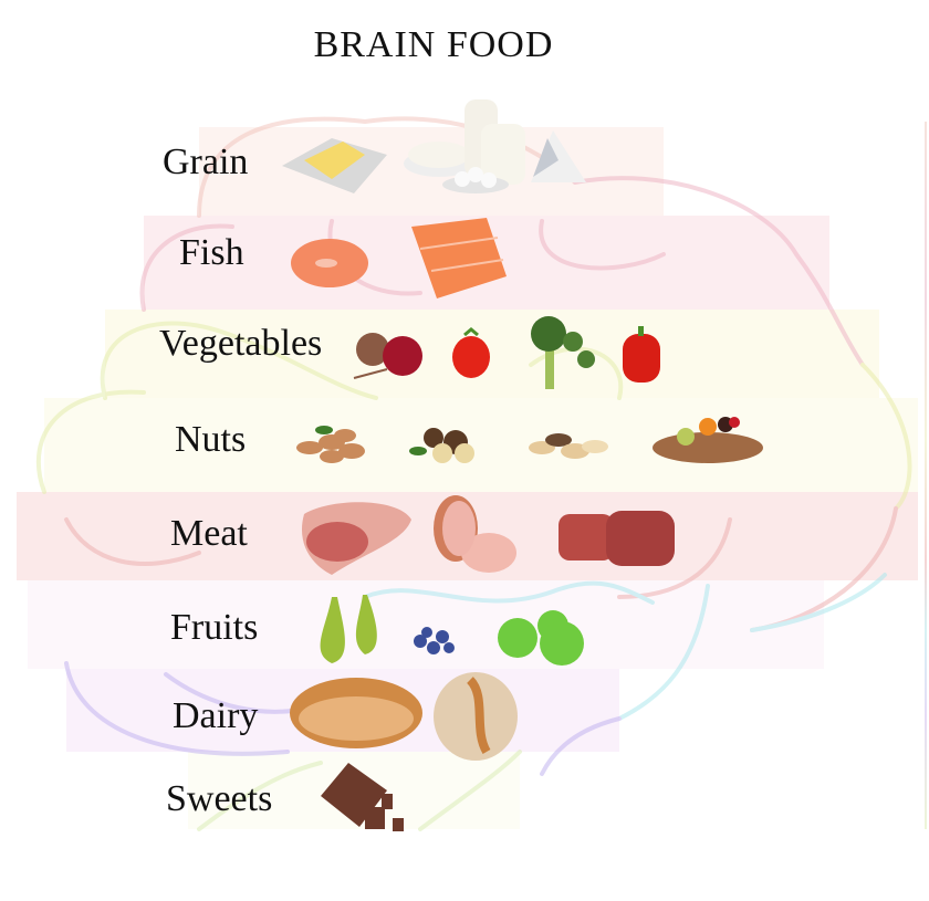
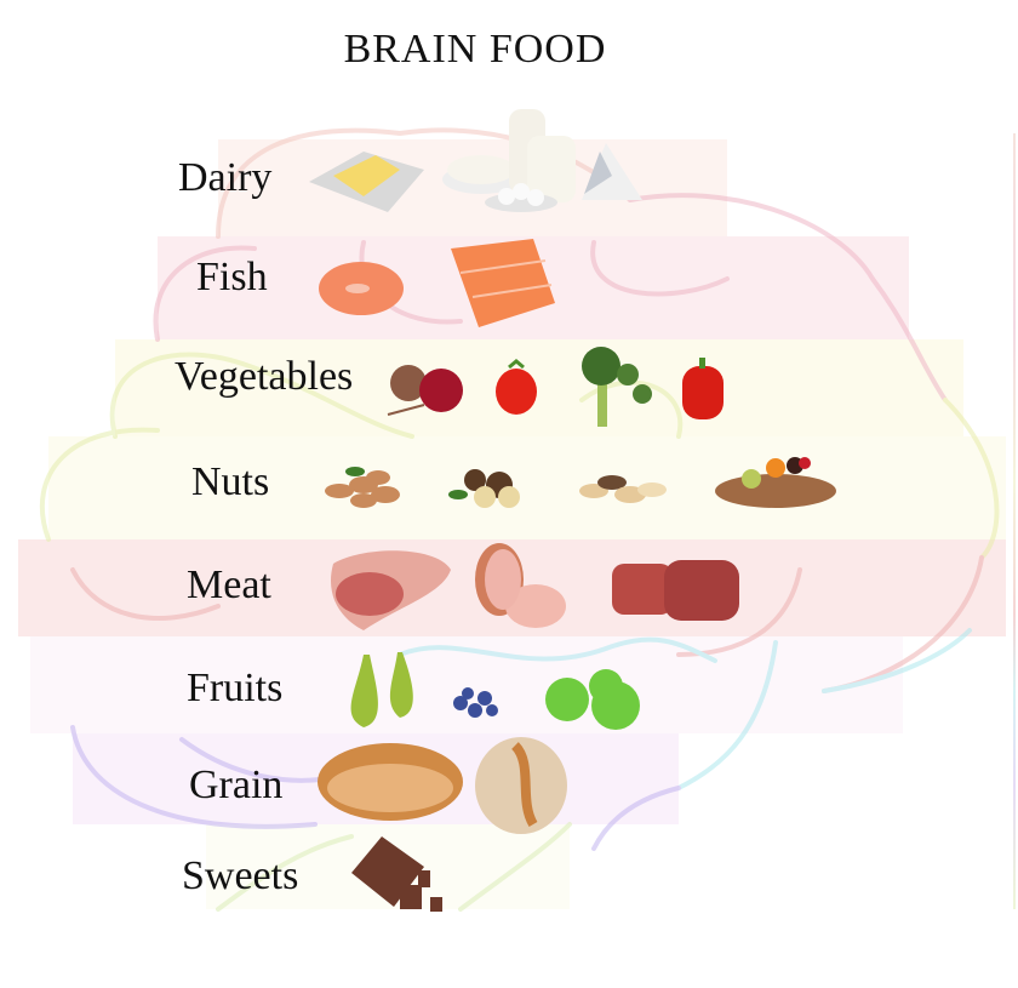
  BRAIN FOOD
- Grain
+ Dairy
  Fish
  Vegetables
  Nuts
  Meat
  Fruits
- Dairy
+ Grain
  Sweets
